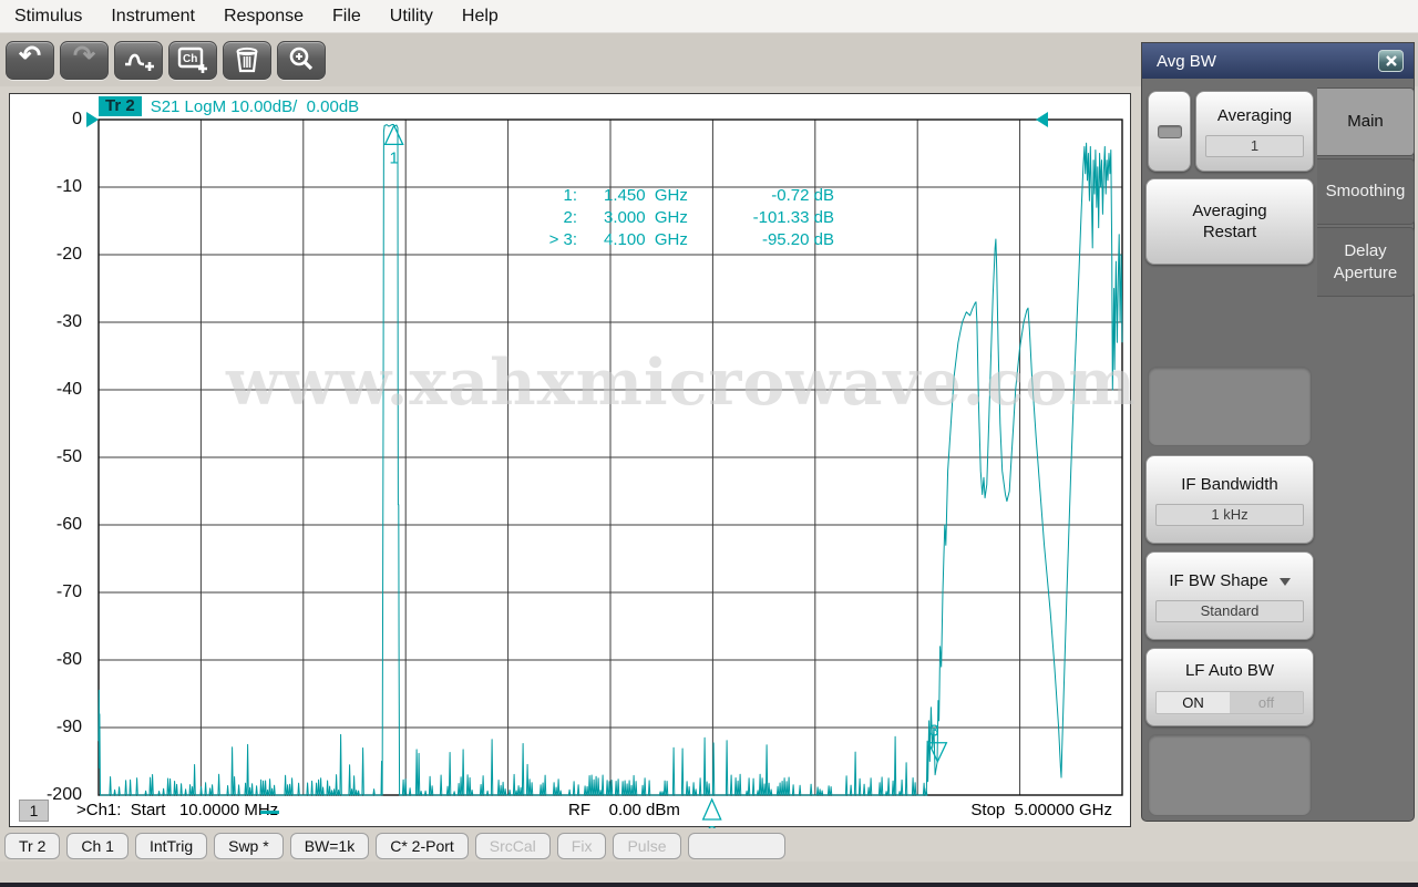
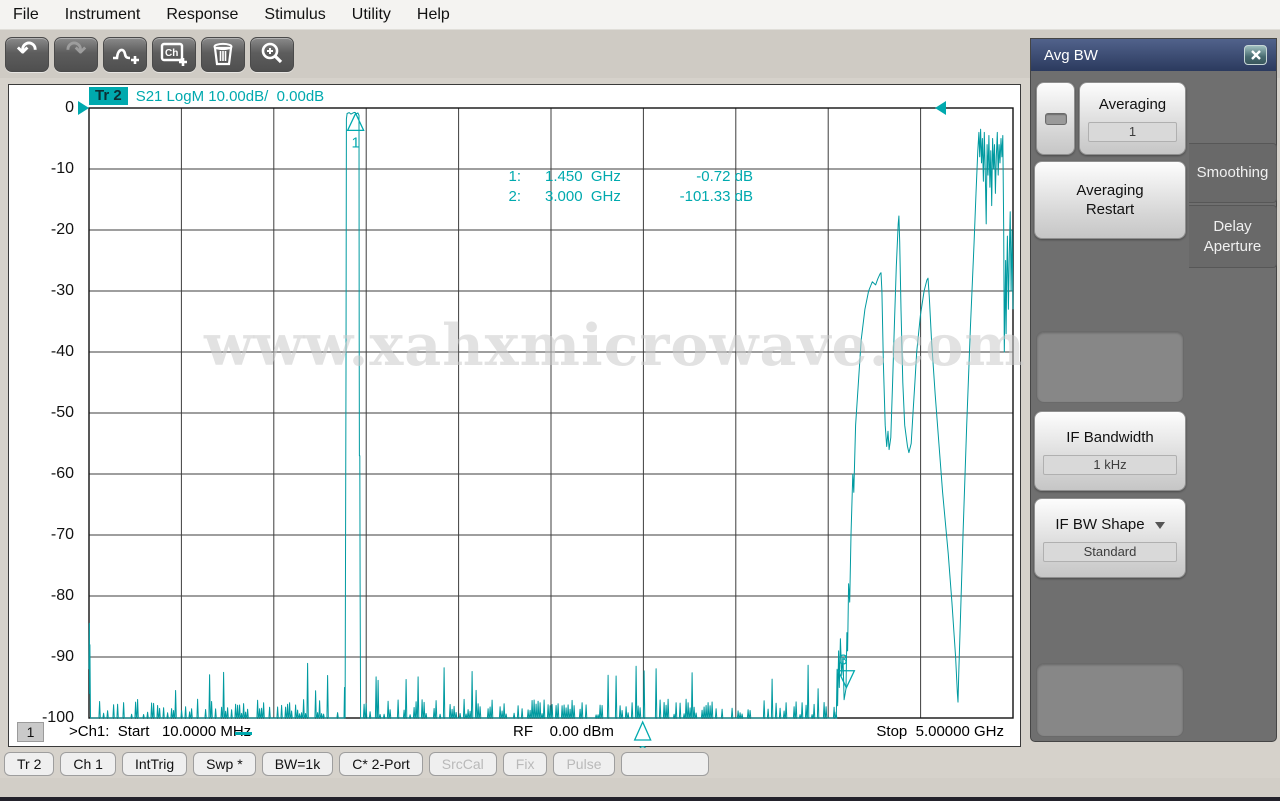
- Stimulus
+ File
  Instrument
  Response
- File
+ Stimulus
  Utility
  Help
  ↶
  ↷
  Ch
  1
  3
  Tr 2
  S21 LogM 10.00dB/ 0.00dB
  1:
  1.450 GHz
  -0.72 dB
  2:
  3.000 GHz
  -101.33 dB
- > 3:
- 4.100 GHz
- -95.20 dB
  1
  >Ch1: Start 10.0000 M
  RF 0.00 dBm
  Stop 5.00000 GHz
  0
  -10
  -20
  -30
  -40
  -50
  -60
  -70
  -80
  -90
- -200
+ -100
  www.xahxmicrowave.com
  Avg BW
  Averaging
  1
  Averaging
  Restart
  IF Bandwidth
  1 kHz
  IF BW Shape
  Standard
- LF Auto BW
- ON
- off
- Main
  Smoothing
  Delay
  Aperture
  Tr 2
  Ch 1
  IntTrig
  Swp *
  BW=1k
  C* 2-Port
  SrcCal
  Fix
  Pulse
